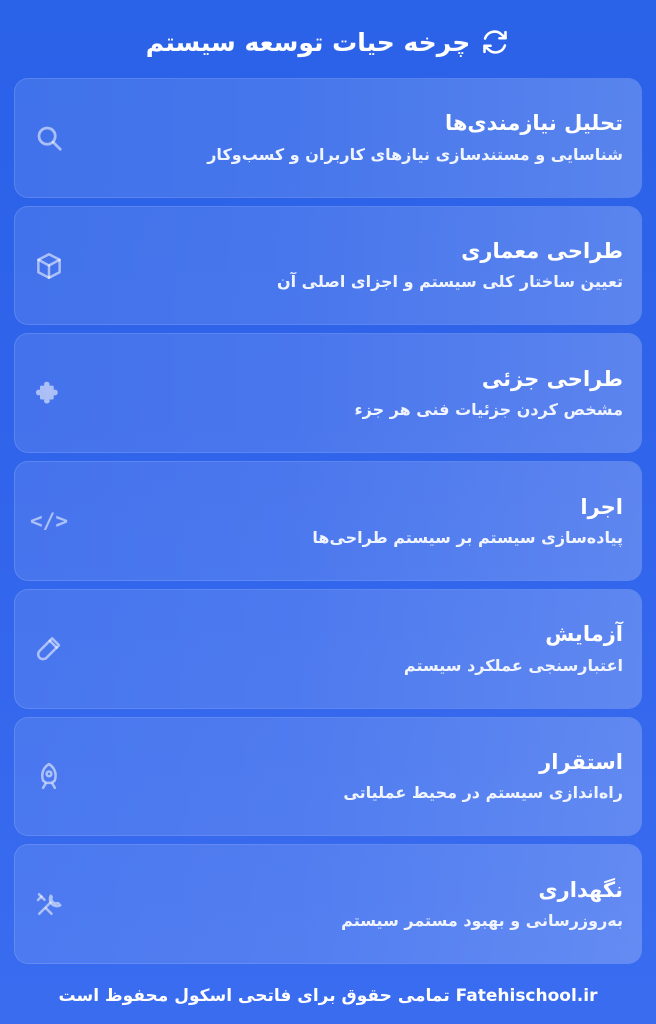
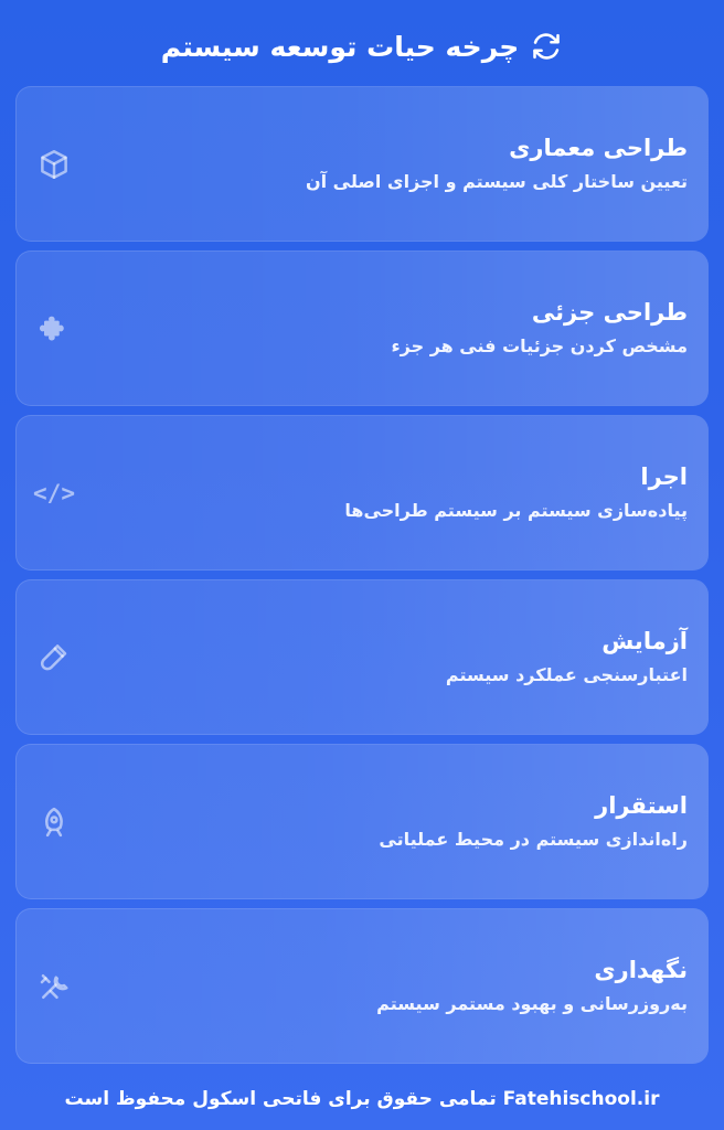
  چرخه حیات توسعه سیستم
- تحلیل نیازمندی‌ها
- شناسایی و مستندسازی نیازهای کاربران و کسبوکار
  طراحی معماری
  تعیین ساختار کلی سیستم و اجزای اصلی آن
  طراحی جزئی
  مشخص کردن جزئیات فنی هر جزء
  </>
  اجرا
  پیادهسازی سیستم بر سیستم طراحی‌ها
  آزمایش
  اعتبارسنجی عملکرد سیستم
  استقرار
  راه‌اندازی سیستم در محیط عملیاتی
  نگهداری
  بهروزرسانی و بهبود مستمر سیستم
  Fatehischool.ir تمامی حقوق برای فاتحی اسکول محفوظ است
